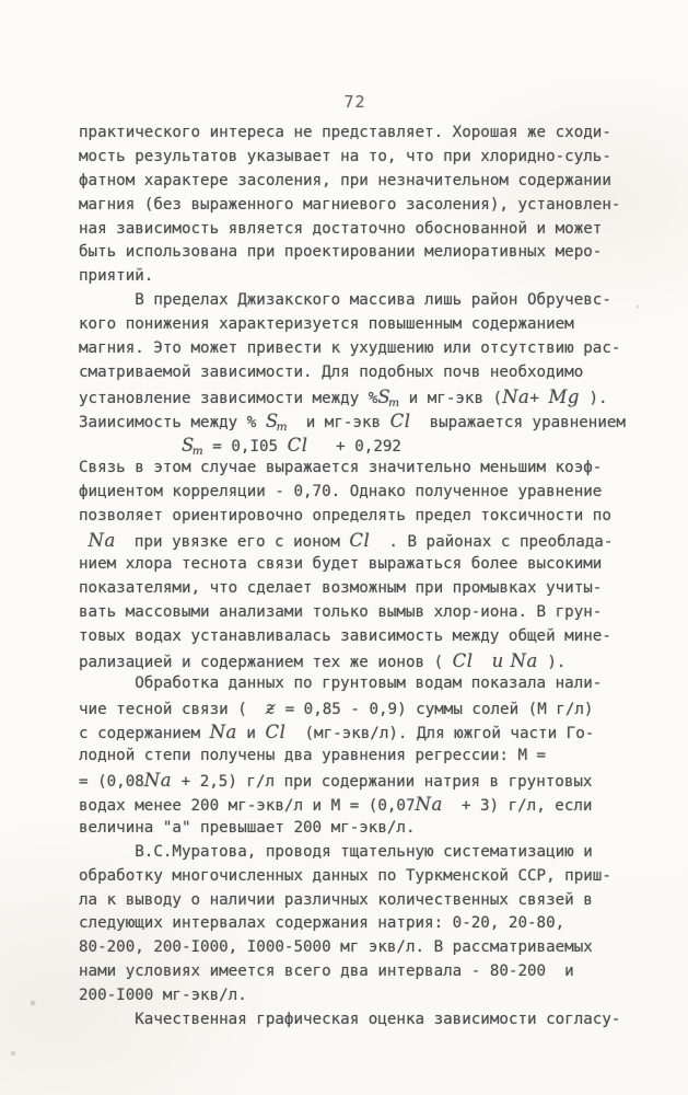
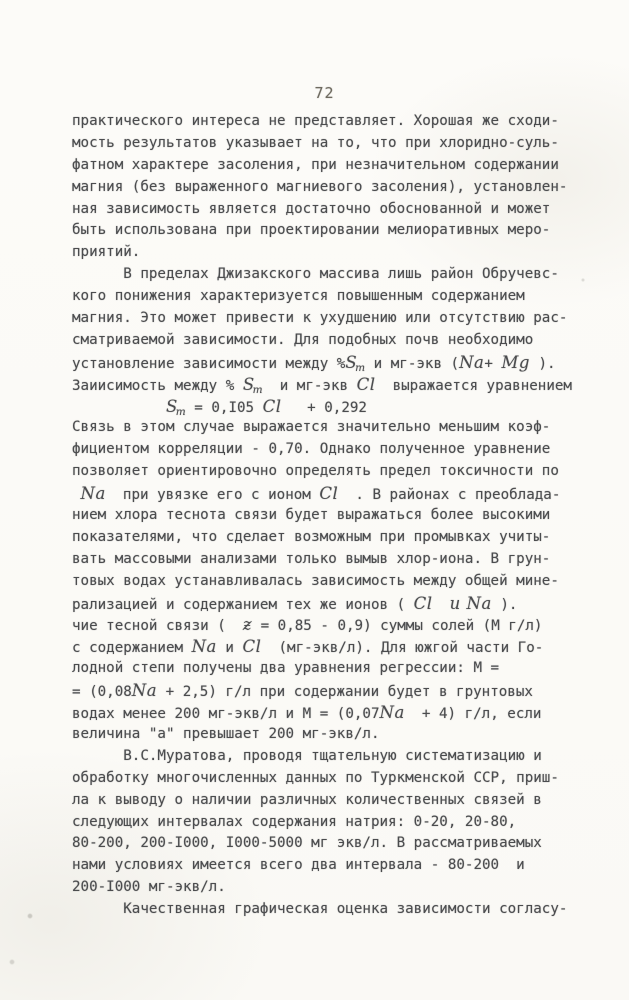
  72
  практического интереса не представляет. Хорошая же сходи-
  мость результатов указывает на то, что при хлоридно-суль-
  фатном характере засоления, при незначительном содержании
  магния (без выраженного магниевого засоления), установлен-
  ная зависимость является достаточно обоснованной и может
  быть использована при проектировании мелиоративных меро-
  приятий.
  В пределах Джизакского массива лишь район Обручевс-
  кого понижения характеризуется повышенным содержанием
  магния. Это может привести к ухудшению или отсутствию рас-
  сматриваемой зависимости. Для подобных почв необходимо
  установление зависимости между %Sт и мг-экв (Na+ Mg ).
  Заиисимость между % Sт и мг-экв Cl выражается уравнением
  Sт = 0,I05 Cl + 0,292
  Связь в этом случае выражается значительно меньшим коэф-
  фициентом корреляции - 0,70. Однако полученное уравнение
  позволяет ориентировочно определять предел токсичности по
  Na при увязке его с ионом Cl . В районах с преоблада-
  нием хлора теснота связи будет выражаться более высокими
  показателями, что сделает возможным при промывках учиты-
  вать массовыми анализами только вымыв хлор-иона. В грун-
  товых водах устанавливалась зависимость между общей мине-
  рализацией и содержанием тех же ионов ( Cl и Na ).
- Обработка данных по грунтовым водам показала нали-
  чие тесной связи ( ƶ = 0,85 - 0,9) суммы солей (М г/л)
  с содержанием Na и Cl (мг-экв/л). Для южгой части Го-
  лодной степи получены два уравнения регрессии: М =
- = (0,08Na + 2,5) г/л при содержании натрия в грунтовых
+ = (0,08Na + 2,5) г/л при содержании будет в грунтовых
- водах менее 200 мг-экв/л и М = (0,07Na + 3) г/л, если
+ водах менее 200 мг-экв/л и М = (0,07Na + 4) г/л, если
  величина "а" превышает 200 мг-экв/л.
  В.С.Муратова, проводя тщательную систематизацию и
  обработку многочисленных данных по Туркменской ССР, приш-
  ла к выводу о наличии различных количественных связей в
  следующих интервалах содержания натрия: 0-20, 20-80,
  80-200, 200-I000, I000-5000 мг экв/л. В рассматриваемых
  нами условиях имеется всего два интервала - 80-200 и
  200-I000 мг-экв/л.
  Качественная графическая оценка зависимости согласу-
